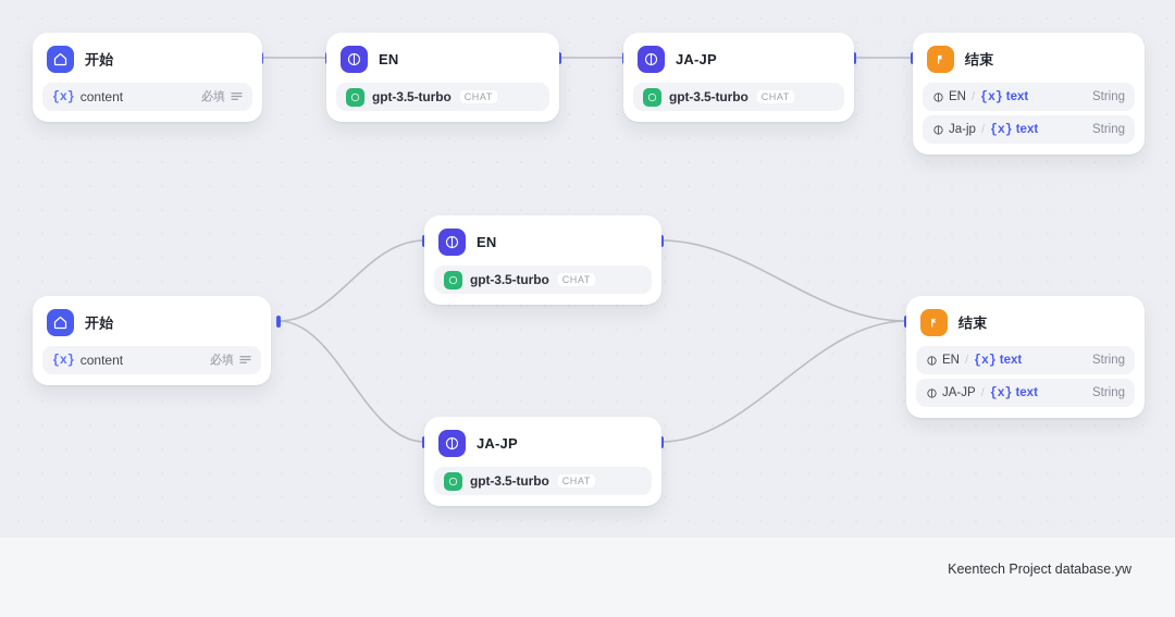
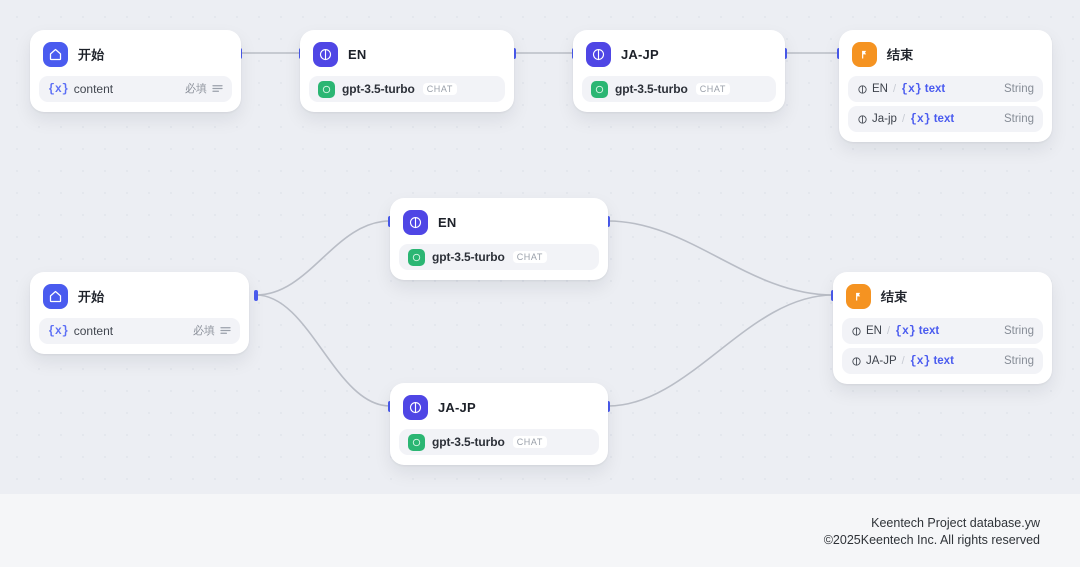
  开始
  {x}
  content
  必填
  EN
  gpt-3.5-turbo
  CHAT
  JA-JP
  gpt-3.5-turbo
  CHAT
  结束
  EN
  /
  {x}
  text
  String
  Ja-jp
  /
  {x}
  text
  String
  开始
  {x}
  content
  必填
  EN
  gpt-3.5-turbo
  CHAT
  JA-JP
  gpt-3.5-turbo
  CHAT
  结束
  EN
  /
  {x}
  text
  String
  JA-JP
  /
  {x}
  text
  String
  Keentech Project database.yw
+ ©2025Keentech Inc. All rights reserved
